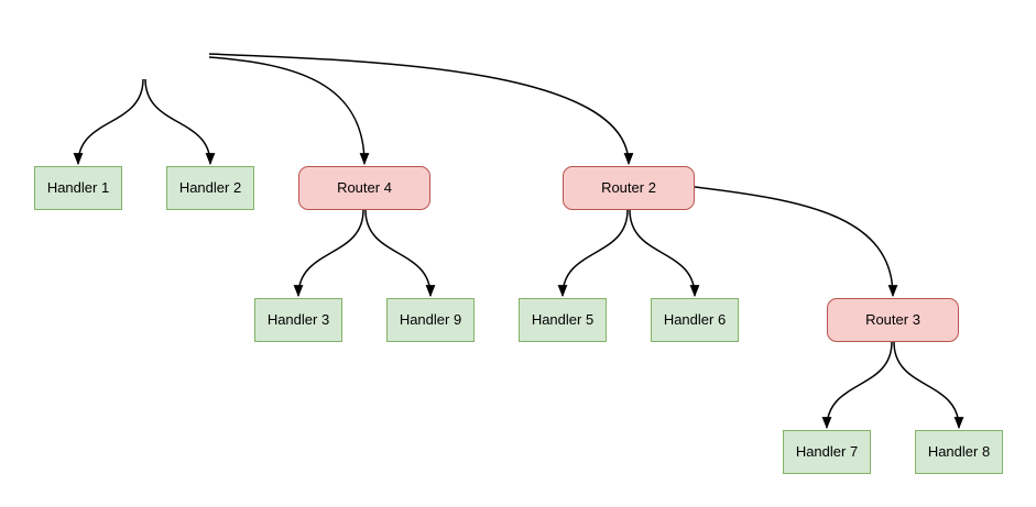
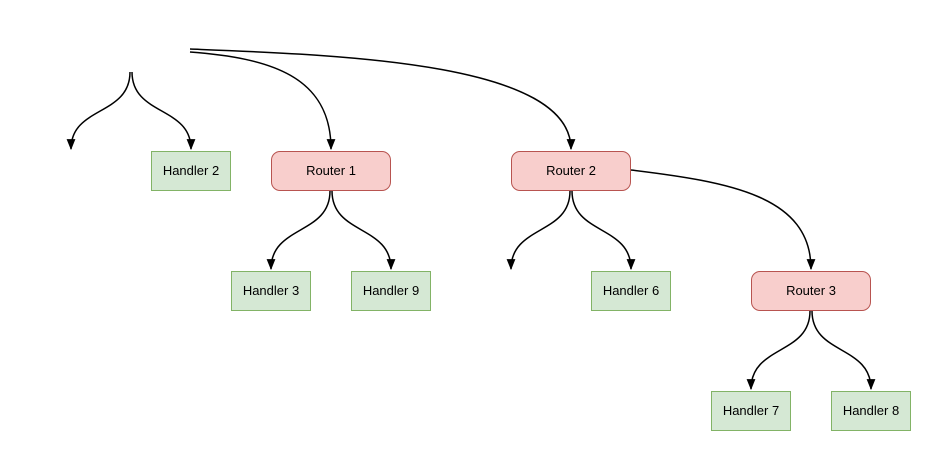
- Handler 1
  Handler 2
- Router 4
+ Router 1
  Router 2
  Handler 3
  Handler 9
- Handler 5
  Handler 6
  Router 3
  Handler 7
  Handler 8
